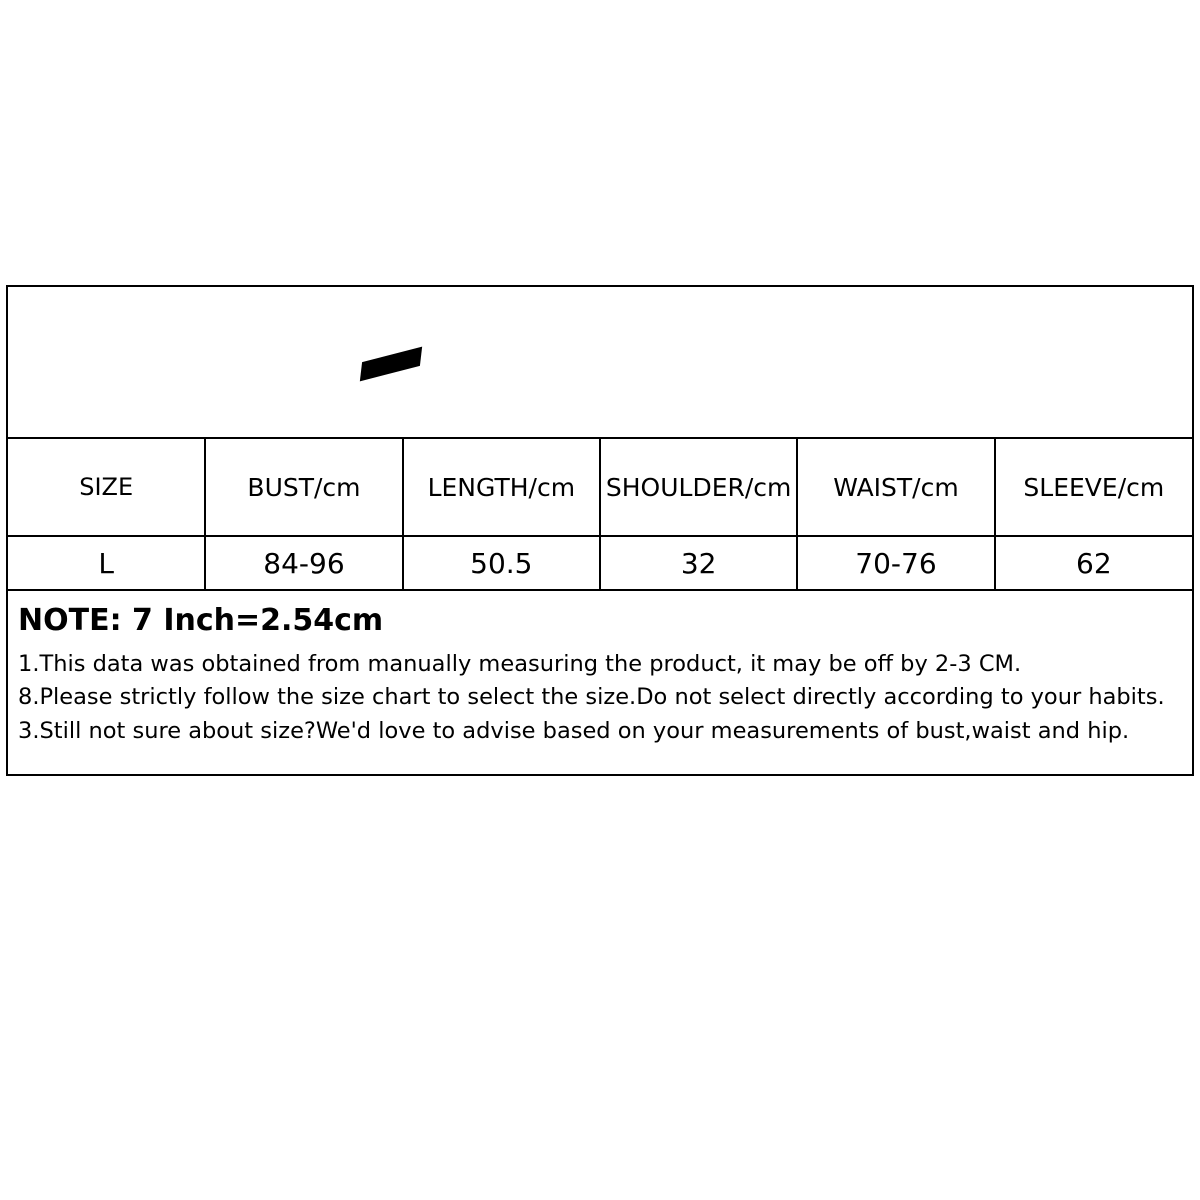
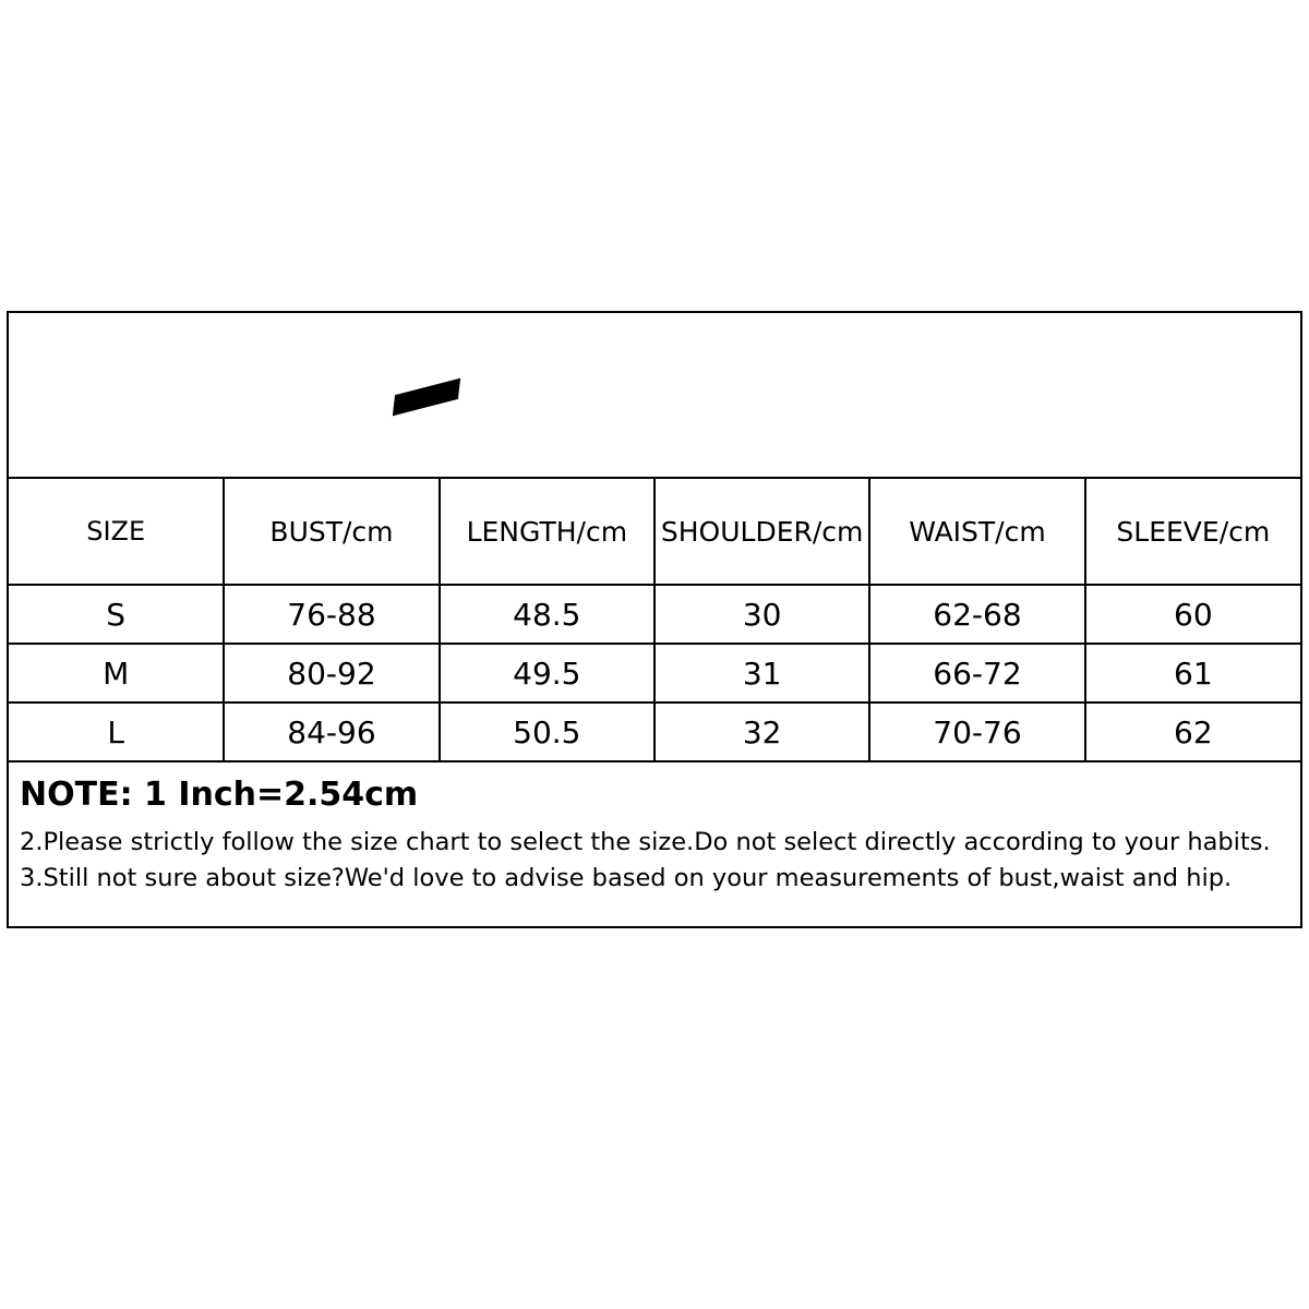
  SIZE	BUST/cm	LENGTH/cm	SHOULDER/cm	WAIST/cm	SLEEVE/cm
+ S	76-88	48.5	30	62-68	60
+ M	80-92	49.5	31	66-72	61
  L	84-96	50.5	32	70-76	62
- NOTE: 7 Inch=2.54cm
+ NOTE: 1 Inch=2.54cm
- 1.This data was obtained from manually measuring the product, it may be off by 2-3 CM.
- 8.Please strictly follow the size chart to select the size.Do not select directly according to your habits.
+ 2.Please strictly follow the size chart to select the size.Do not select directly according to your habits.
  3.Still not sure about size?We'd love to advise based on your measurements of bust,waist and hip.
